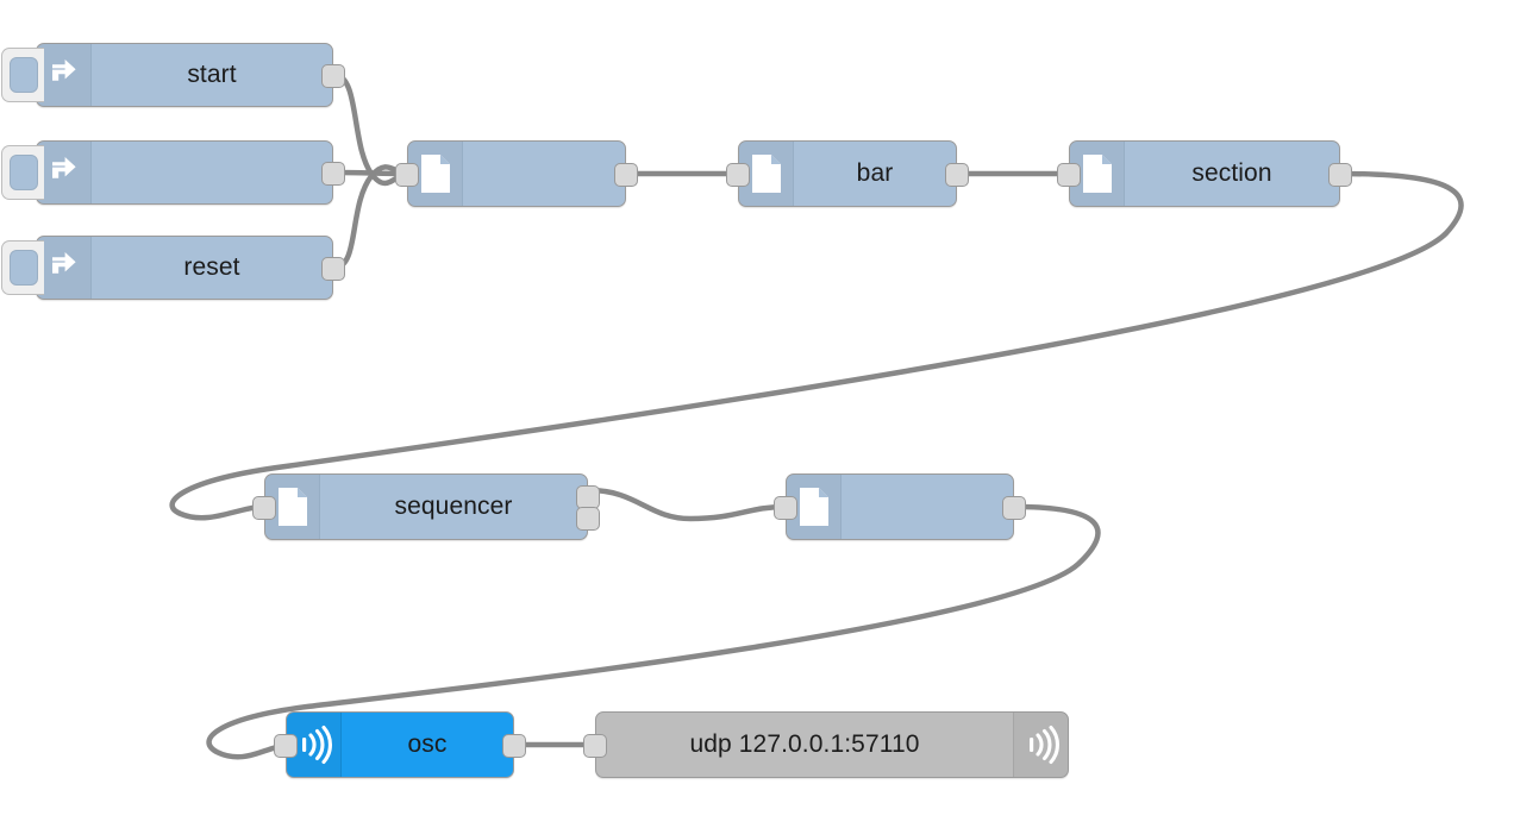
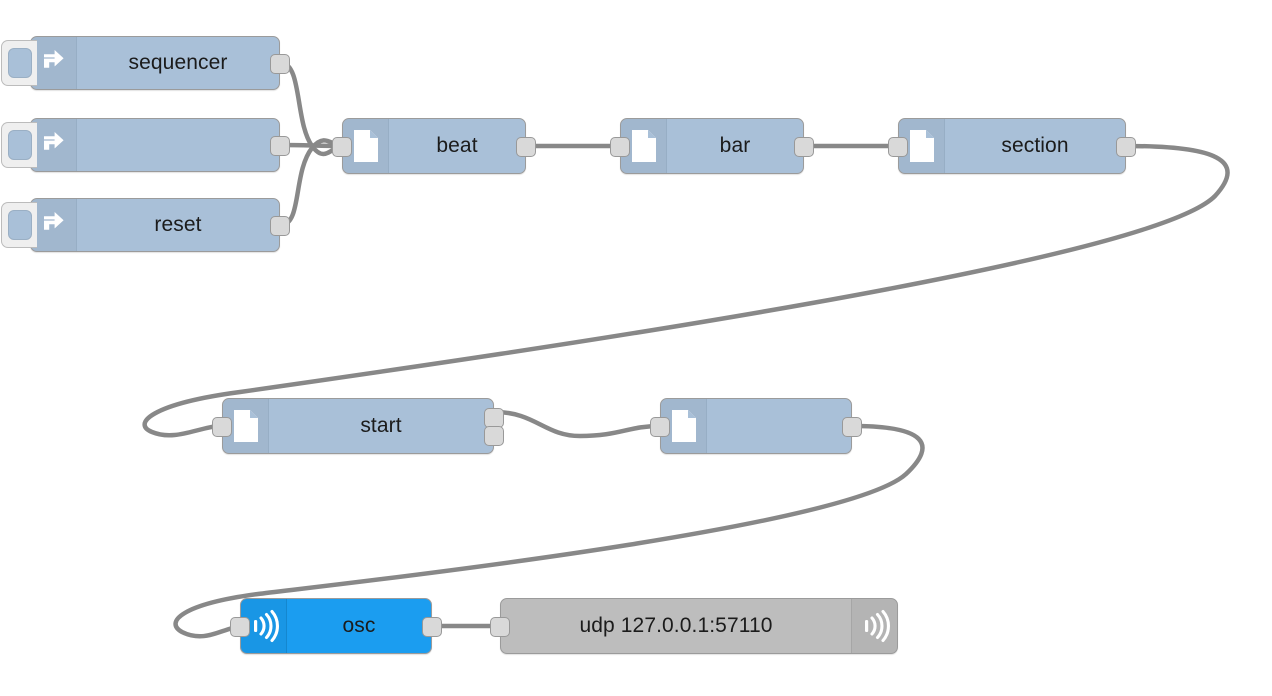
- start
+ sequencer
  reset
+ beat
  bar
  section
- sequencer
+ start
  osc
  udp 127.0.0.1:57110
